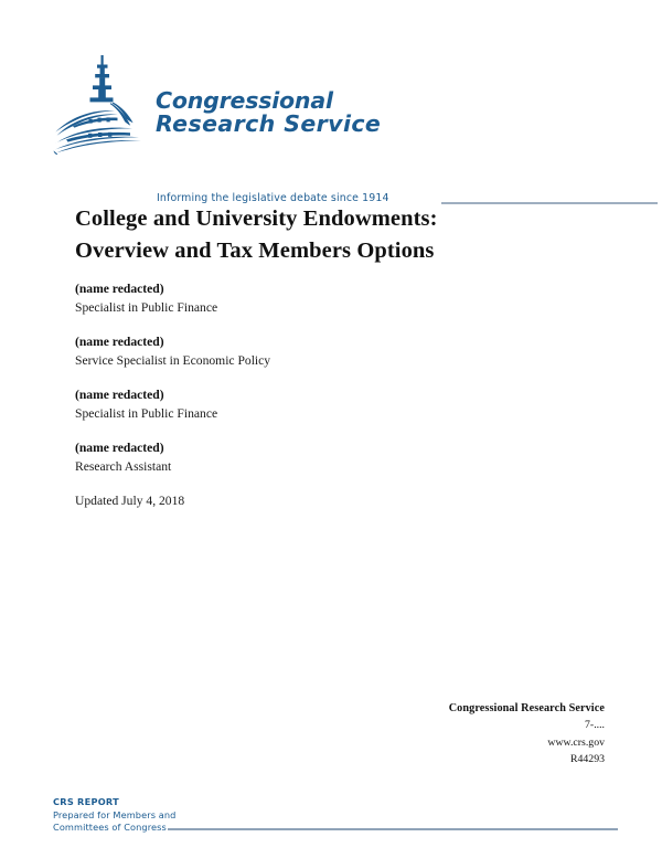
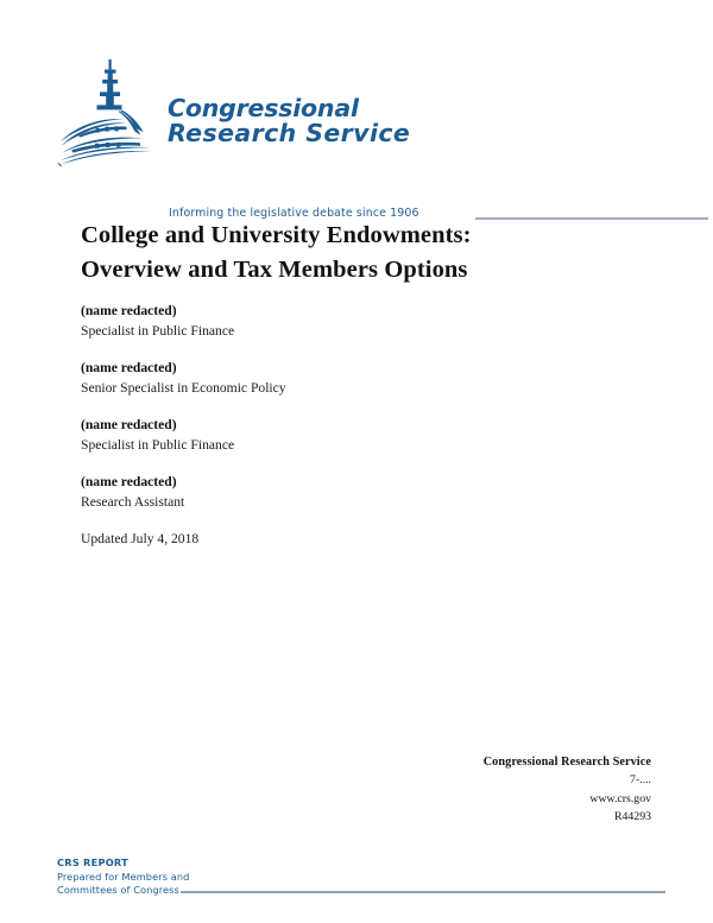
  Congressional
  Research Service
- Informing the legislative debate since 1914
+ Informing the legislative debate since 1906
  College and University Endowments:
  Overview and Tax Members Options
  (name redacted)
  Specialist in Public Finance
  (name redacted)
- Service Specialist in Economic Policy
+ Senior Specialist in Economic Policy
  (name redacted)
  Specialist in Public Finance
  (name redacted)
  Research Assistant
  Updated July 4, 2018
  Congressional Research Service
  7-....
  www.crs.gov
  R44293
  CRS REPORT
  Prepared for Members and
  Committees of Congress
